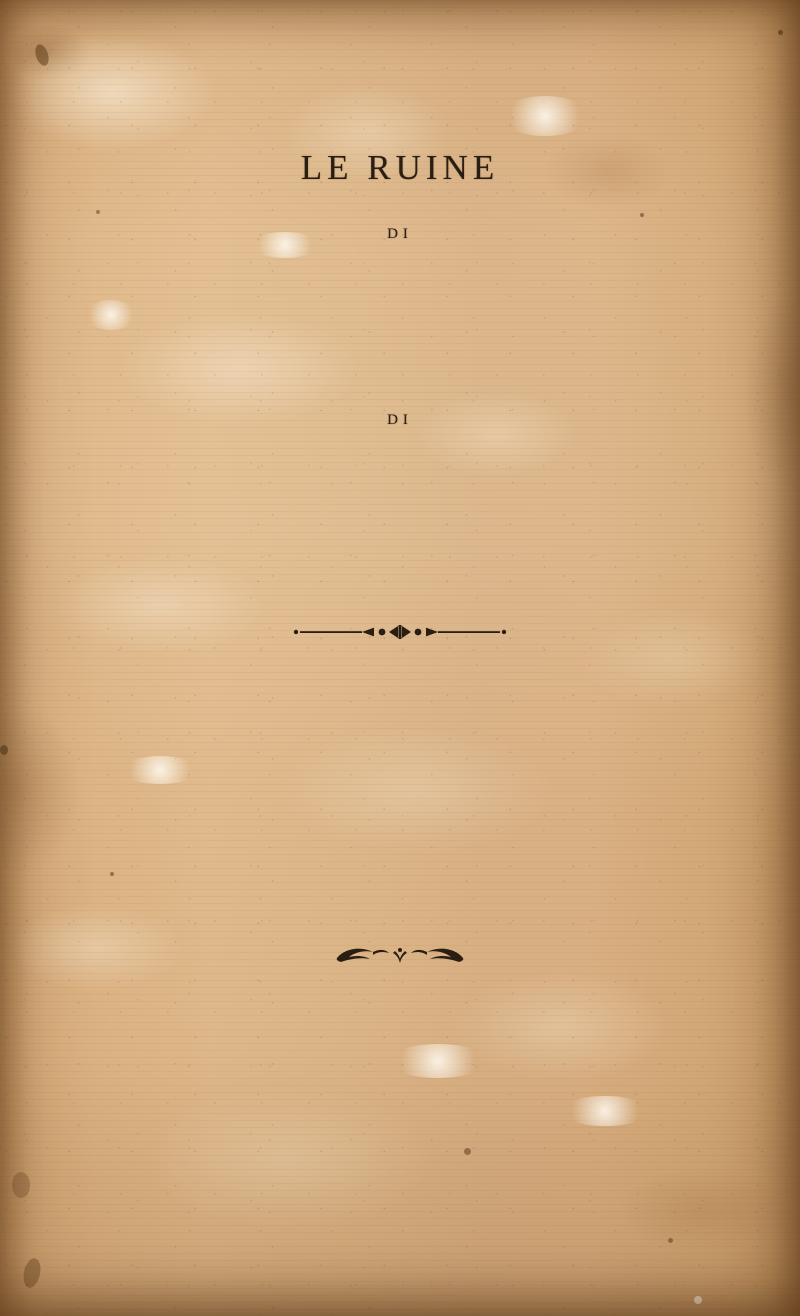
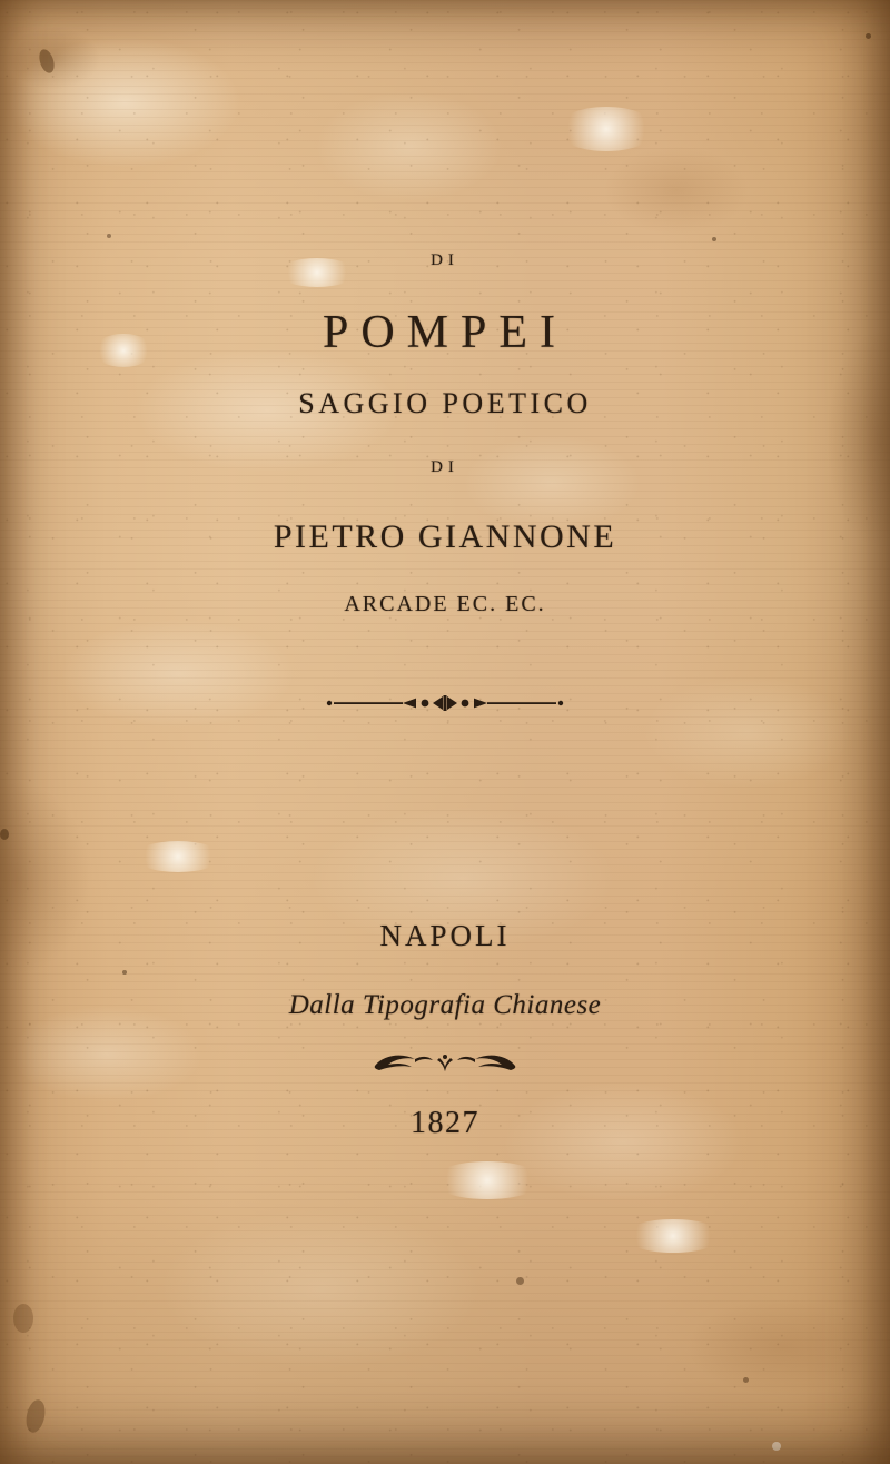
- LE RUINE
  DI
+ POMPEI
+ SAGGIO POETICO
  DI
+ PIETRO GIANNONE
+ ARCADE EC. EC.
+ NAPOLI
+ Dalla Tipografia Chianese
+ 1827
